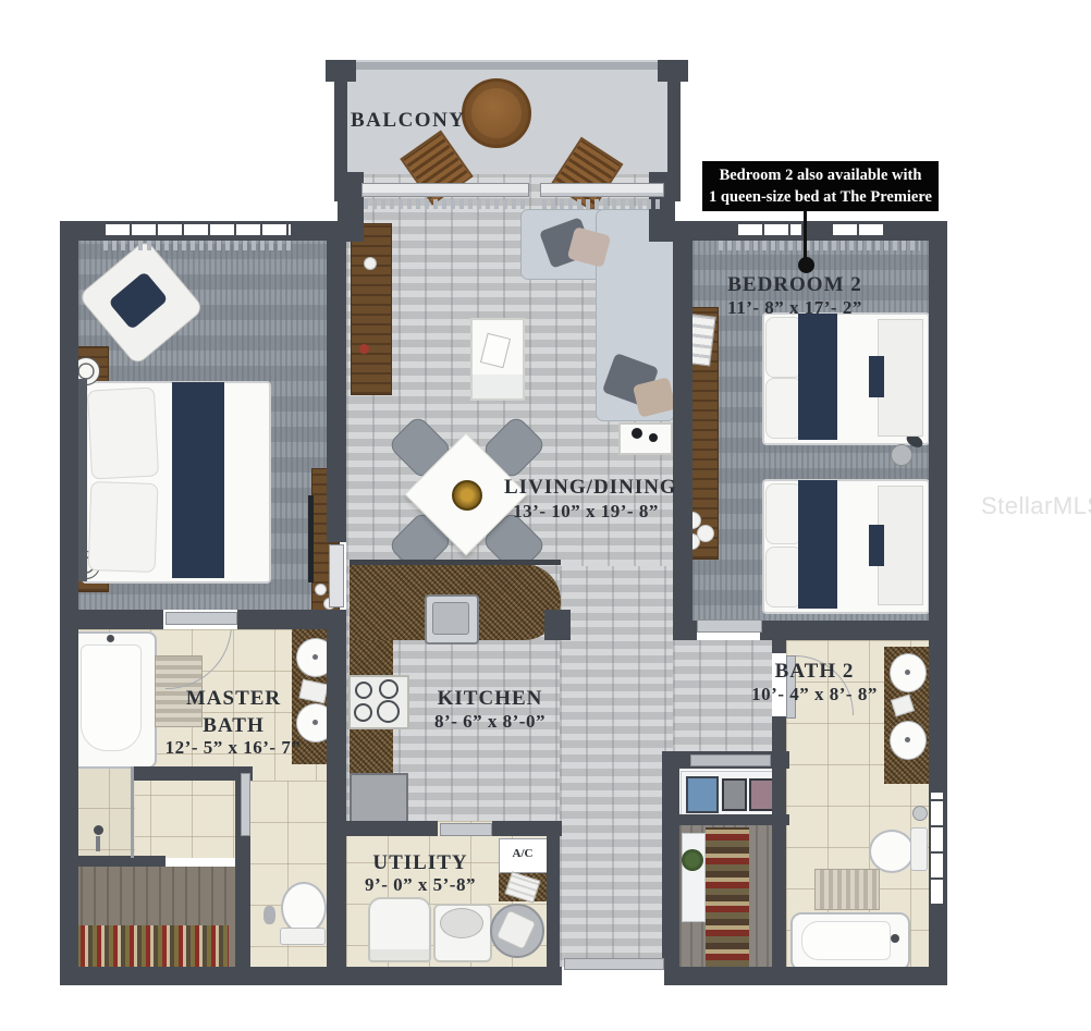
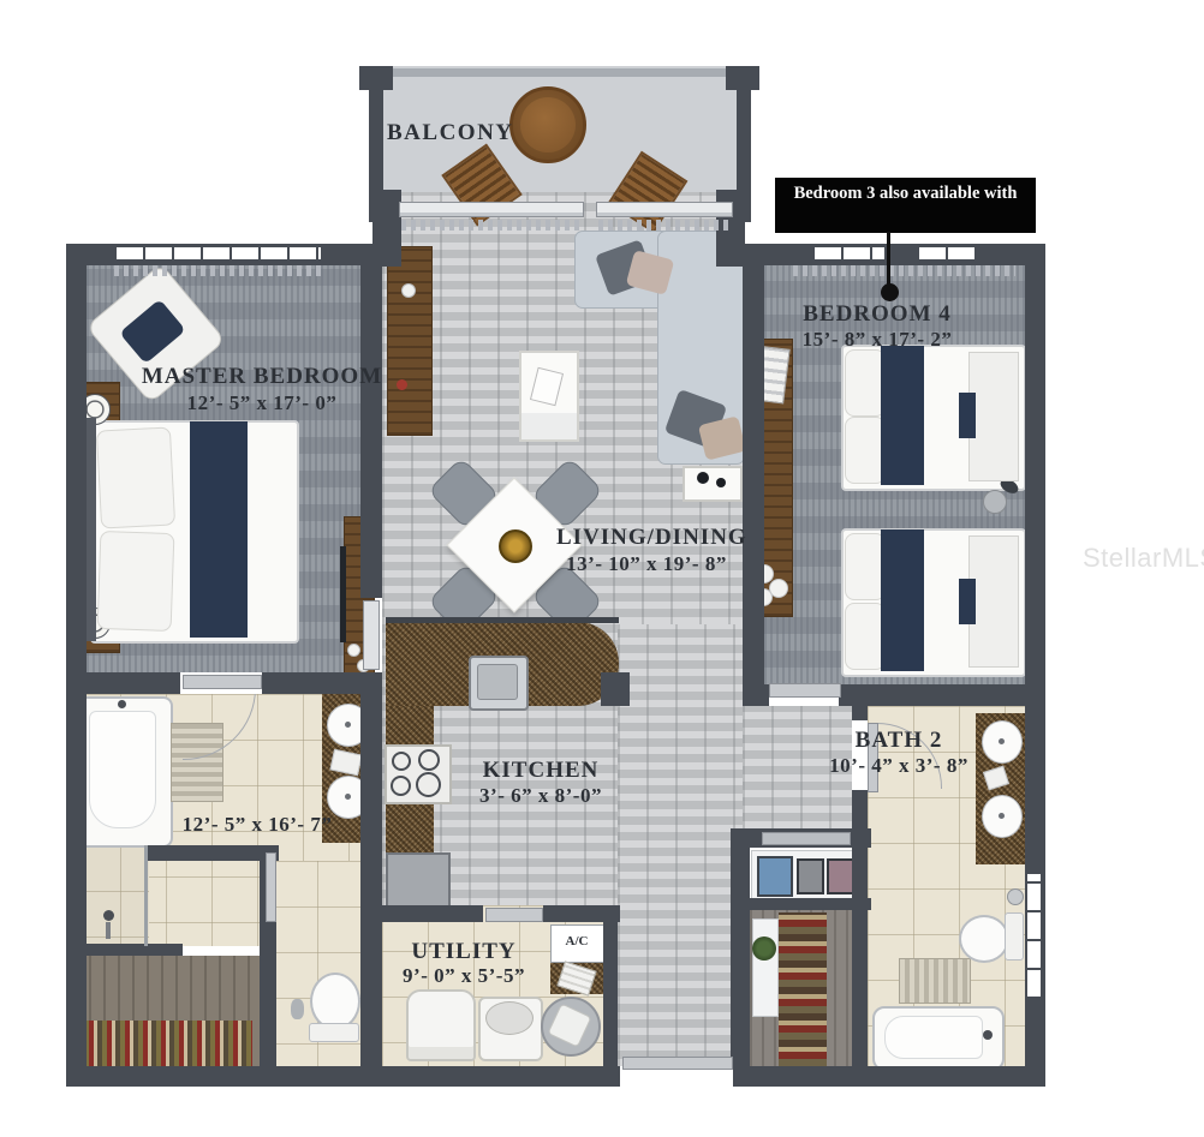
  BALCONY
  A/C
+ MASTER BEDROOM
+ 12’- 5” x 17’- 0”
- BEDROOM 2
+ BEDROOM 4
- 11’- 8” x 17’- 2”
+ 15’- 8” x 17’- 2”
  LIVING/DINING
  13’- 10” x 19’- 8”
  KITCHEN
- 8’- 6” x 8’-0”
+ 3’- 6” x 8’-0”
- MASTER BATH
  12’- 5” x 16’- 7”
  BATH 2
- 10’- 4” x 8’- 8”
+ 10’- 4” x 3’- 8”
  UTILITY
- 9’- 0” x 5’-8”
+ 9’- 0” x 5’-5”
- Bedroom 2 also available with
+ Bedroom 3 also available with
- 1 queen-size bed at The Premiere
  StellarML
